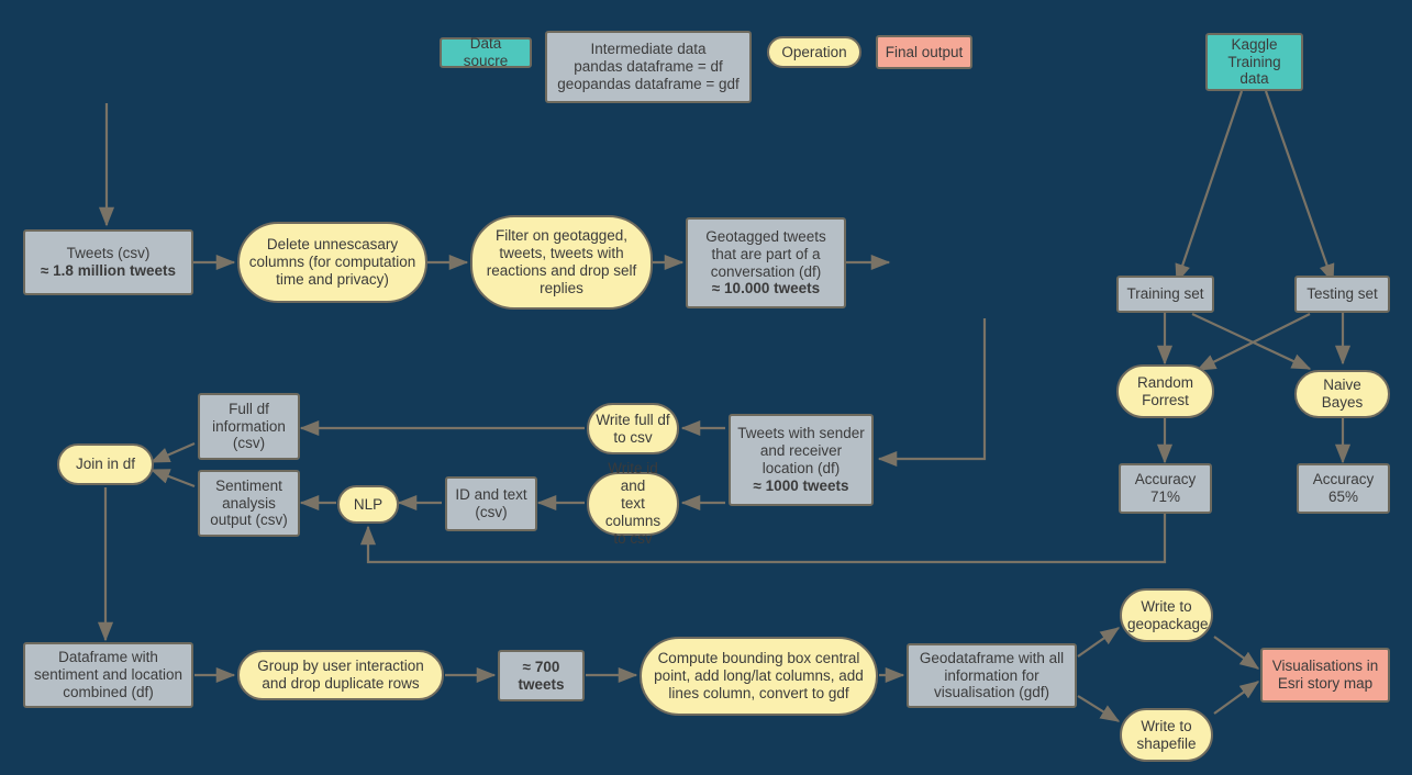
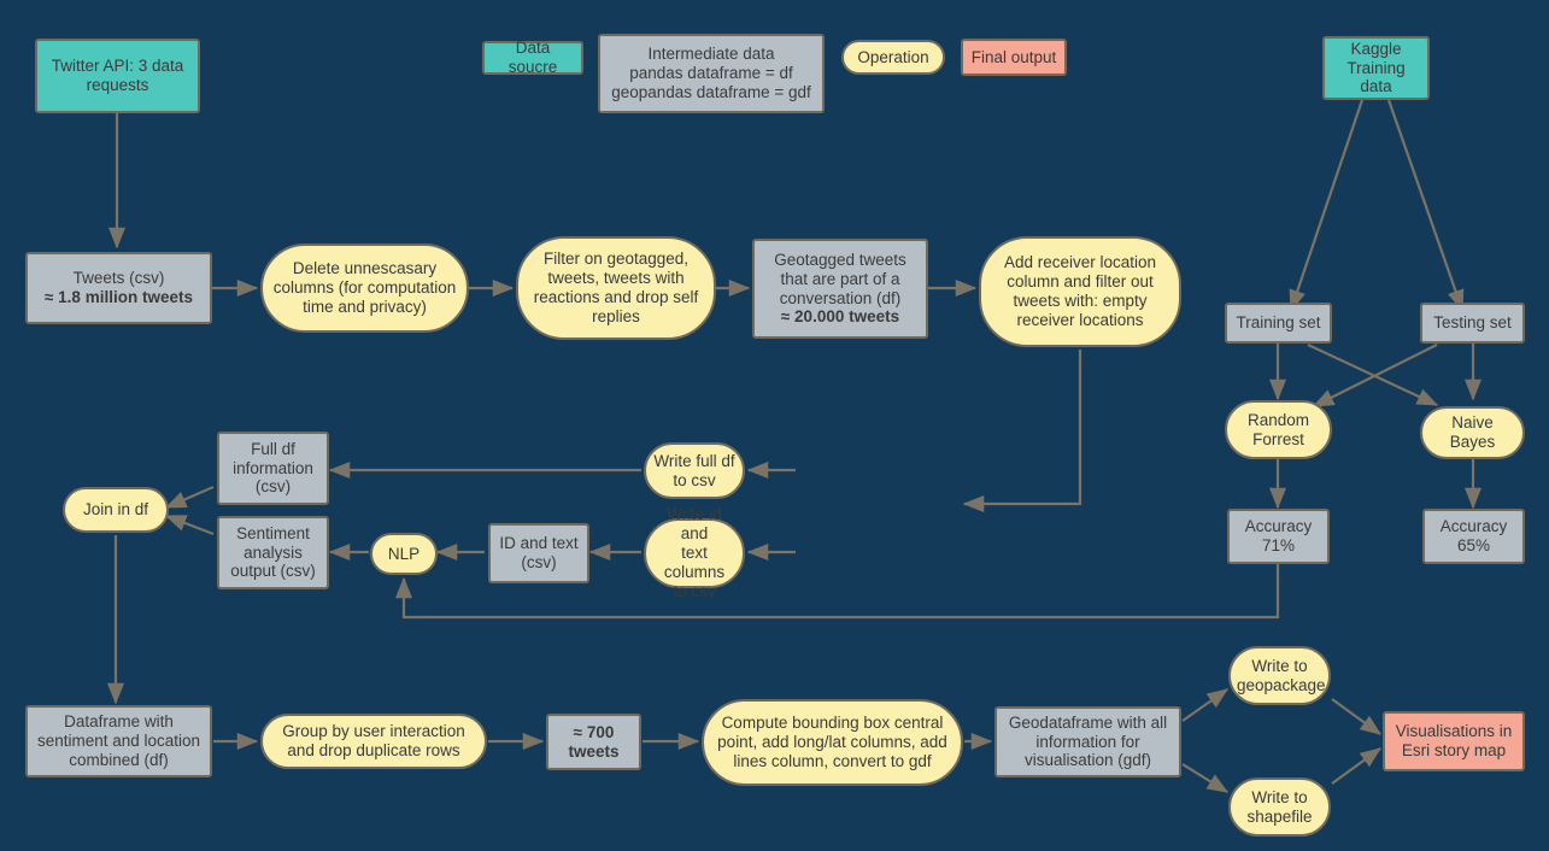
  Data soucre
  Intermediate data
  pandas dataframe = df
  geopandas dataframe = gdf
  Operation
  Final output
+ Twitter API: 3 data
+ requests
  Kaggle
  Training data
  Tweets (csv)
  ≈ 1.8 million tweets
  Delete unnescasary
  columns (for computation
  time and privacy)
  Filter on geotagged,
  tweets, tweets with
  reactions and drop self
  replies
  Geotagged tweets
  that are part of a
  conversation (df)
- ≈ 10.000 tweets
+ ≈ 20.000 tweets
+ Add receiver location
+ column and filter out
+ tweets with: empty
+ receiver locations
  Training set
  Testing set
  Random
  Forrest
  Naive Bayes
  Accuracy
  71%
  Accuracy
  65%
- Tweets with sender
- and receiver
- location (df)
- ≈ 1000 tweets
  Write full df
  to csv
  Full df
  information
  (csv)
  Write id and
  text columns
  to csv
  ID and text
  (csv)
  NLP
  Sentiment
  analysis
  output (csv)
  Join in df
  Dataframe with
  sentiment and location
  combined (df)
  Group by user interaction
  and drop duplicate rows
  ≈ 700
  tweets
  Compute bounding box central
  point, add long/lat columns, add
  lines column, convert to gdf
  Geodataframe with all
  information for
  visualisation (gdf)
  Write to
  geopackage
  Write to
  shapefile
  Visualisations in
  Esri story map
